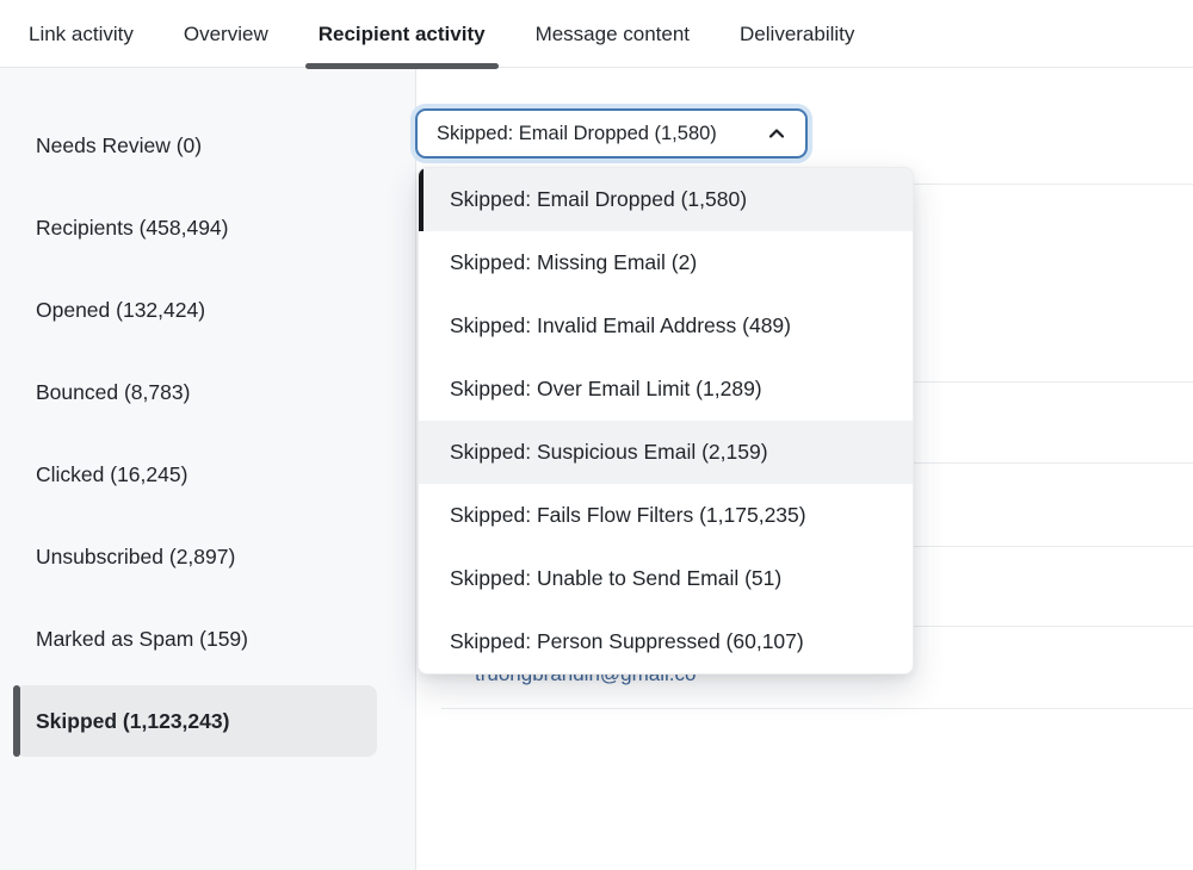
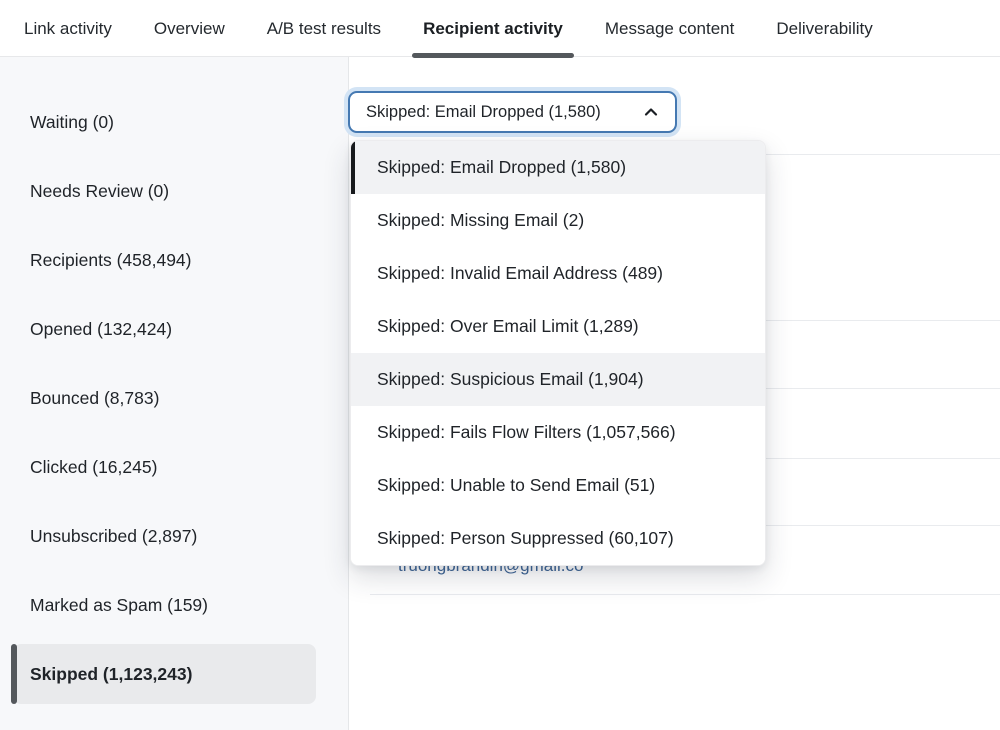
  Link activity
  Overview
+ A/B test results
  Recipient activity
  Message content
  Deliverability
+ Waiting (0)
  Needs Review (0)
  Recipients (458,494)
  Opened (132,424)
  Bounced (8,783)
  Clicked (16,245)
  Unsubscribed (2,897)
  Marked as Spam (159)
  Skipped (1,123,243)
  Skipped: Email Dropped (1,580)
  Skipped: Email Dropped (1,580)
  Skipped: Missing Email (2)
  Skipped: Invalid Email Address (489)
  Skipped: Over Email Limit (1,289)
- Skipped: Suspicious Email (2,159)
+ Skipped: Suspicious Email (1,904)
- Skipped: Fails Flow Filters (1,175,235)
+ Skipped: Fails Flow Filters (1,057,566)
  Skipped: Unable to Send Email (51)
  Skipped: Person Suppressed (60,107)
